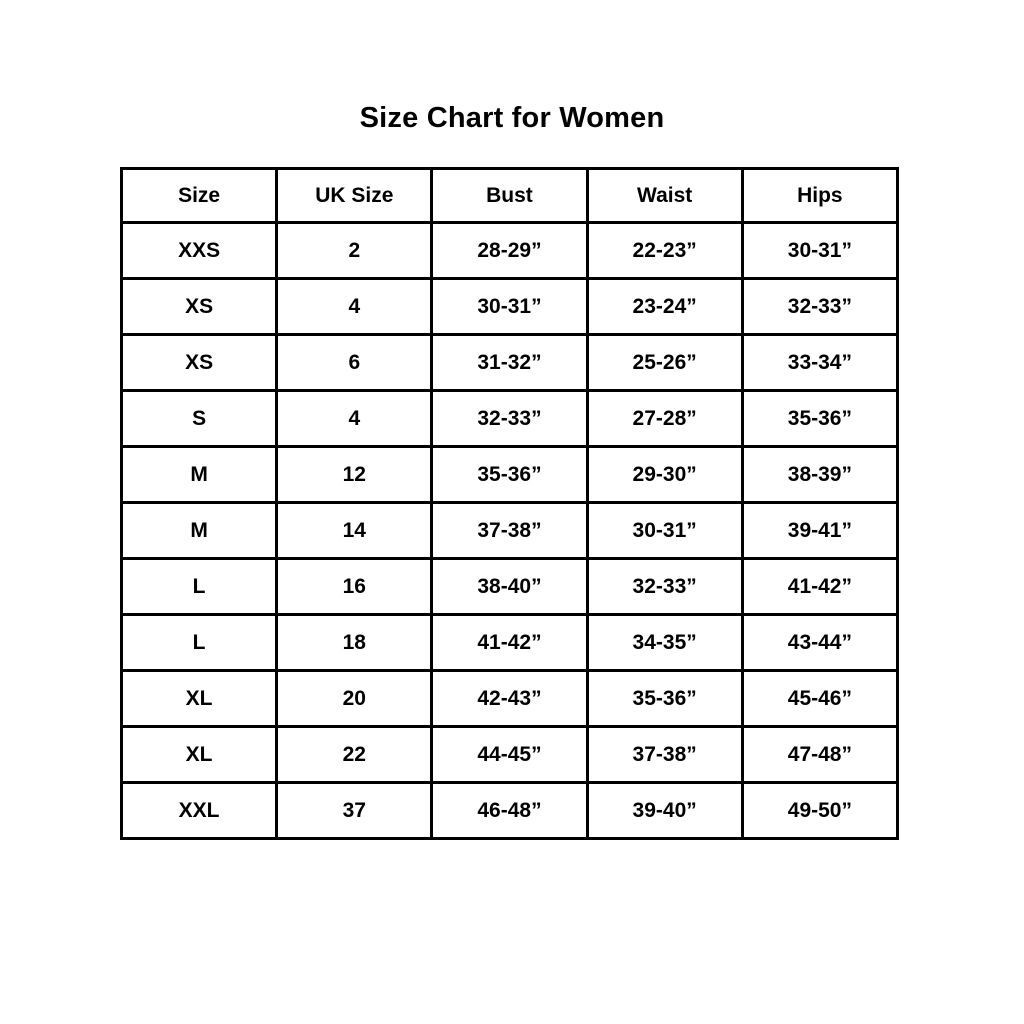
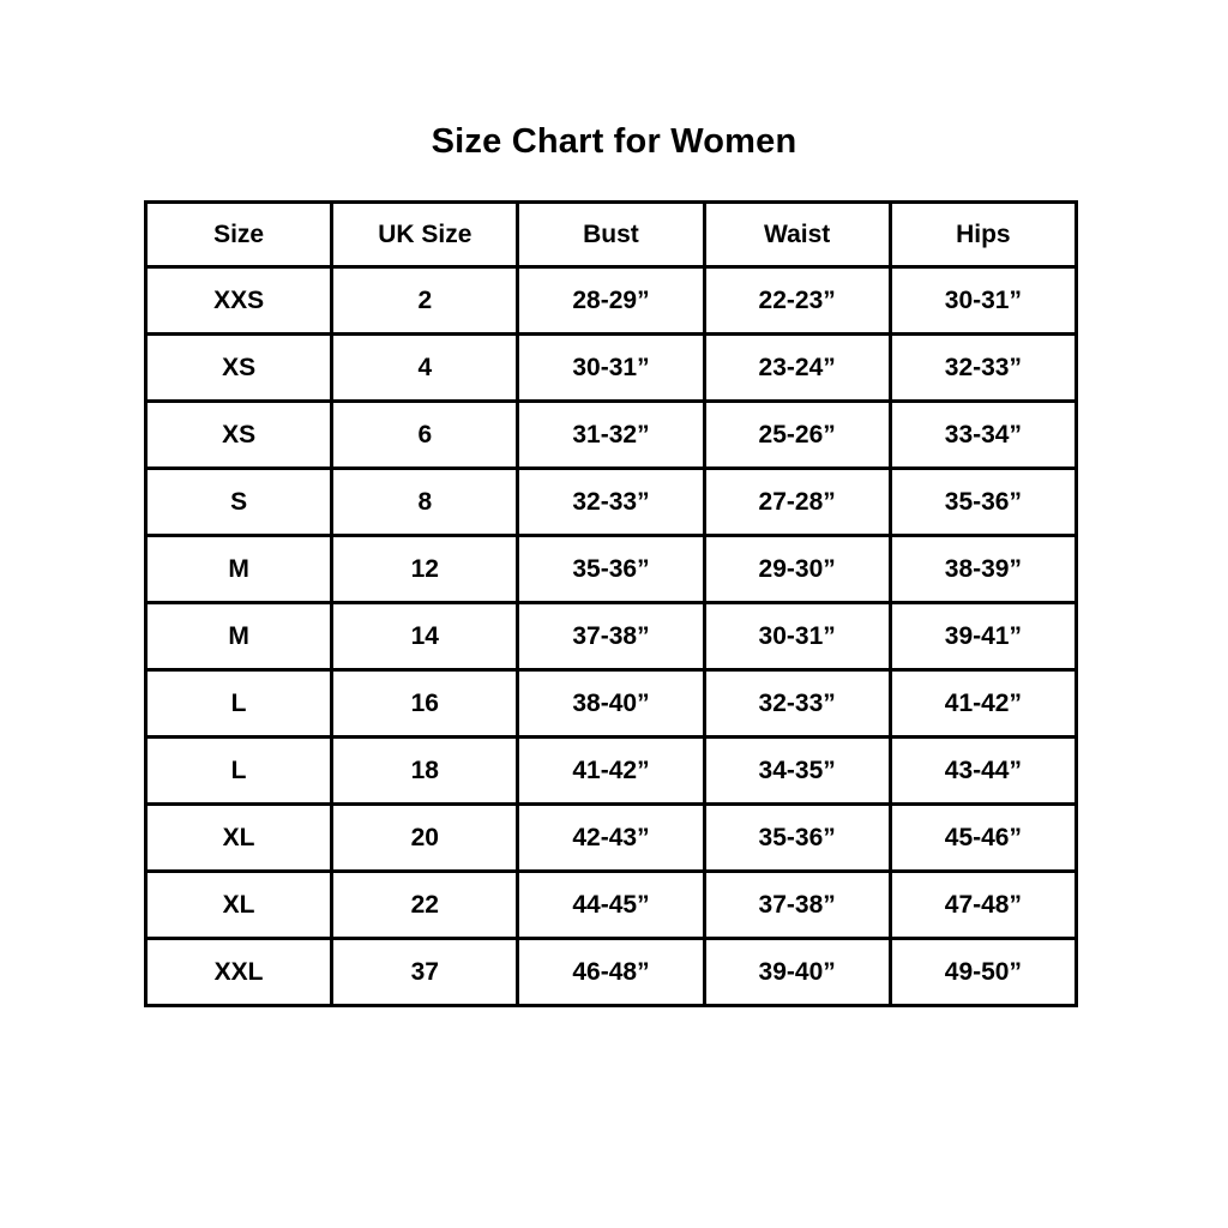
  Size Chart for Women
  Size	UK Size	Bust	Waist	Hips
  XXS	2	28-29”	22-23”	30-31”
  XS	4	30-31”	23-24”	32-33”
  XS	6	31-32”	25-26”	33-34”
- S	4	32-33”	27-28”	35-36”
+ S	8	32-33”	27-28”	35-36”
  M	12	35-36”	29-30”	38-39”
  M	14	37-38”	30-31”	39-41”
  L	16	38-40”	32-33”	41-42”
  L	18	41-42”	34-35”	43-44”
  XL	20	42-43”	35-36”	45-46”
  XL	22	44-45”	37-38”	47-48”
  XXL	37	46-48”	39-40”	49-50”
